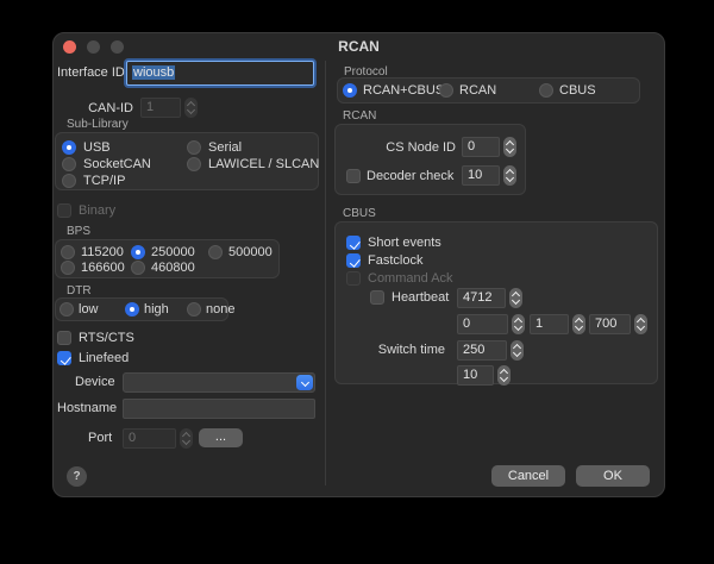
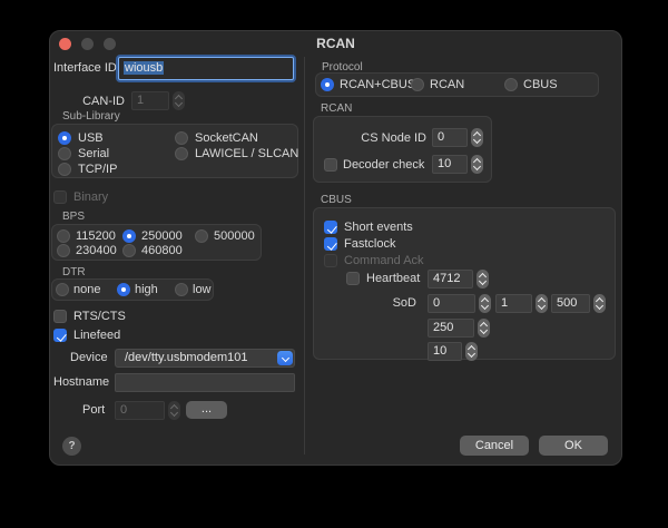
  RCAN
  Interface ID
  wiousb
  CAN-ID
  1
  Sub-Library
  USB
- SocketCAN
+ Serial
  TCP/IP
- Serial
+ SocketCAN
  LAWICEL / SLCAN
  Binary
  BPS
  115200
  250000
  500000
- 166600
+ 230400
  460800
  DTR
- low
+ none
  high
- none
+ low
  RTS/CTS
  Linefeed
  Device
+ /dev/tty.usbmodem101
  Hostname
  Port
  0
  ...
  Protocol
  RCAN+CBU
  RCAN
  CBUS
  RCAN
  CS Node ID
  0
  Decoder check
  10
  CBUS
  Short events
  Fastclock
  Command Ack
  Heartbeat
  4712
+ SoD
  0
  1
- 700
+ 500
- Switch time
  250
  10
  ?
  Cancel
  OK
